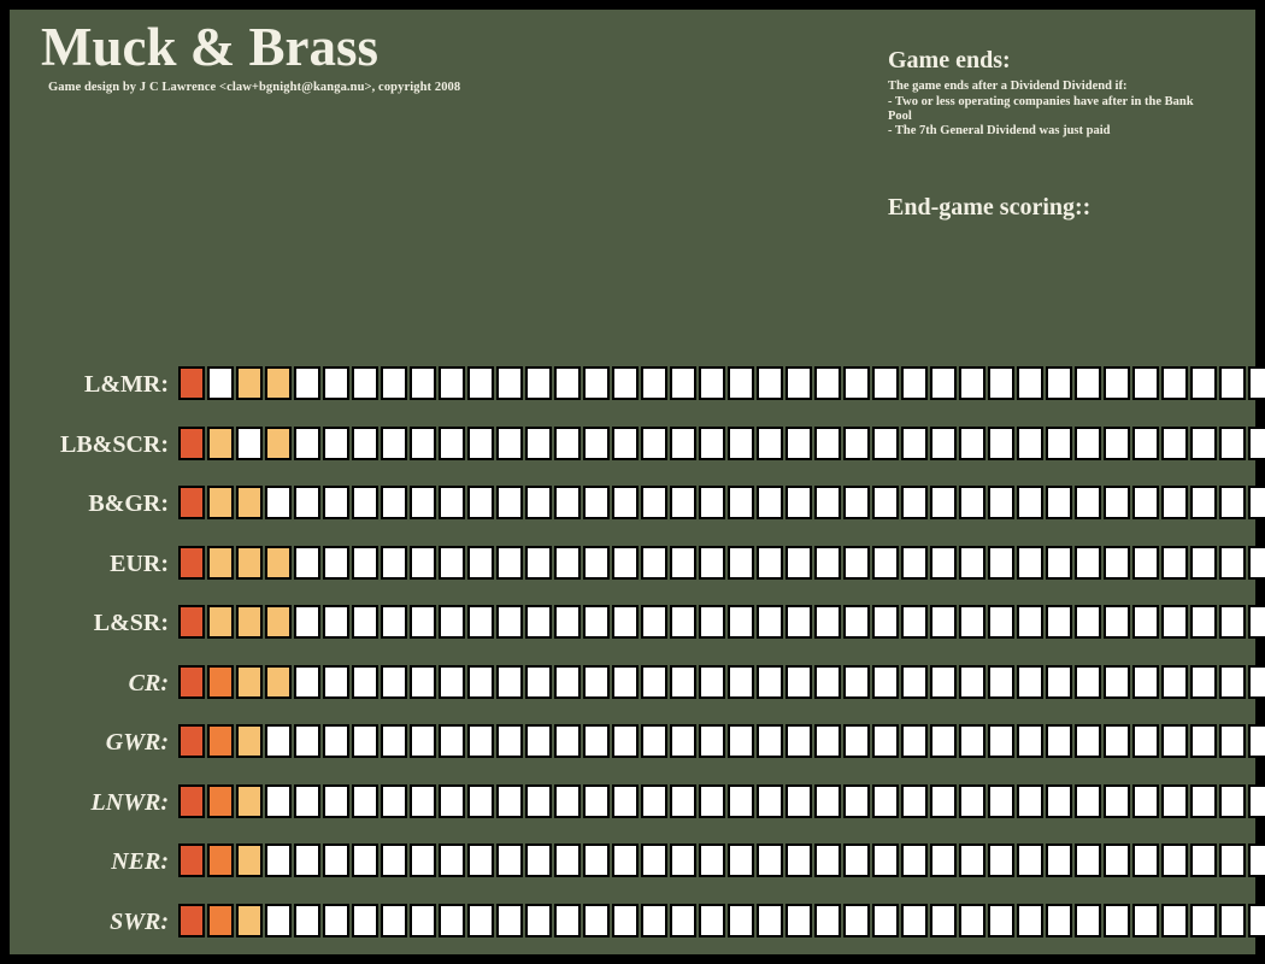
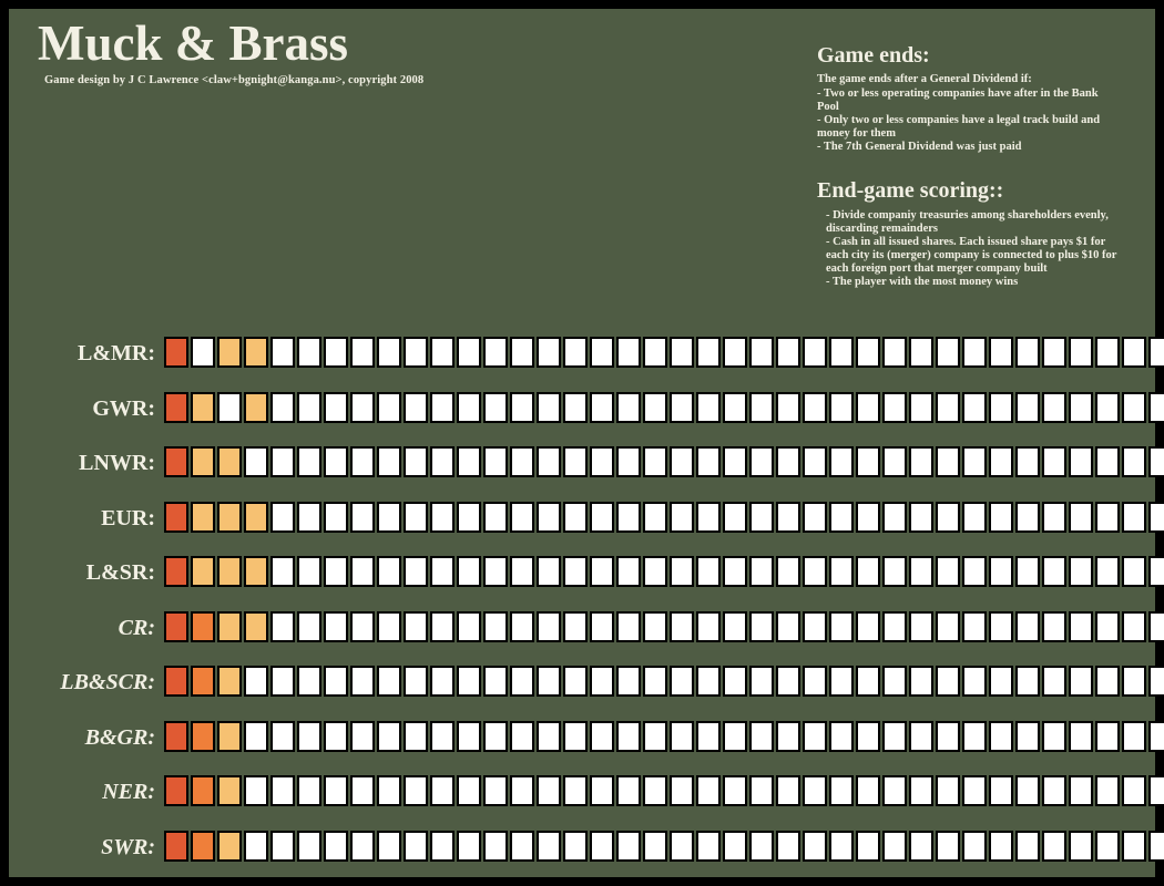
  Muck & Brass
  Game design by J C Lawrence <claw+bgnight@kanga.nu>, copyright 2008
  Game ends:
- The game ends after a Dividend Dividend if:
+ The game ends after a General Dividend if:
  - Two or less operating companies have after in the Bank Pool
+ - Only two or less companies have a legal track build and money for them
  - The 7th General Dividend was just paid
  End-game scoring::
+ - Divide companiy treasuries among shareholders evenly, discarding remainders
+ - Cash in all issued shares. Each issued share pays $1 for each city its (merger) company is connected to plus $10 for each foreign port that merger company built
+ - The player with the most money wins
  L&MR:
- LB&SCR:
+ GWR:
- B&GR:
+ LNWR:
  EUR:
  L&SR:
  CR:
- GWR:
+ LB&SCR:
- LNWR:
+ B&GR:
  NER:
  SWR:
